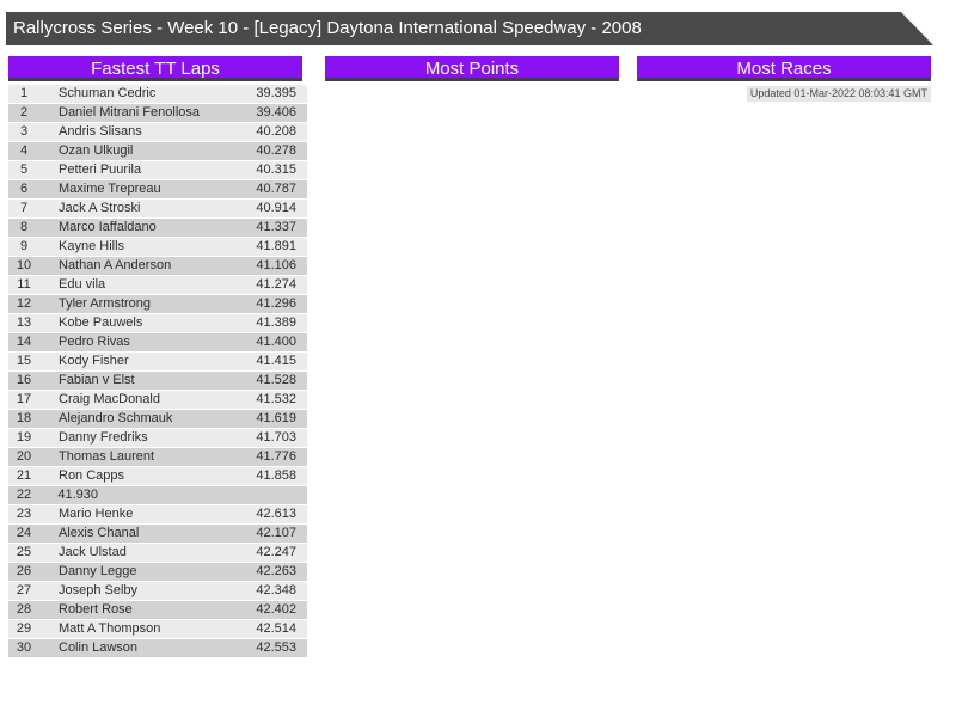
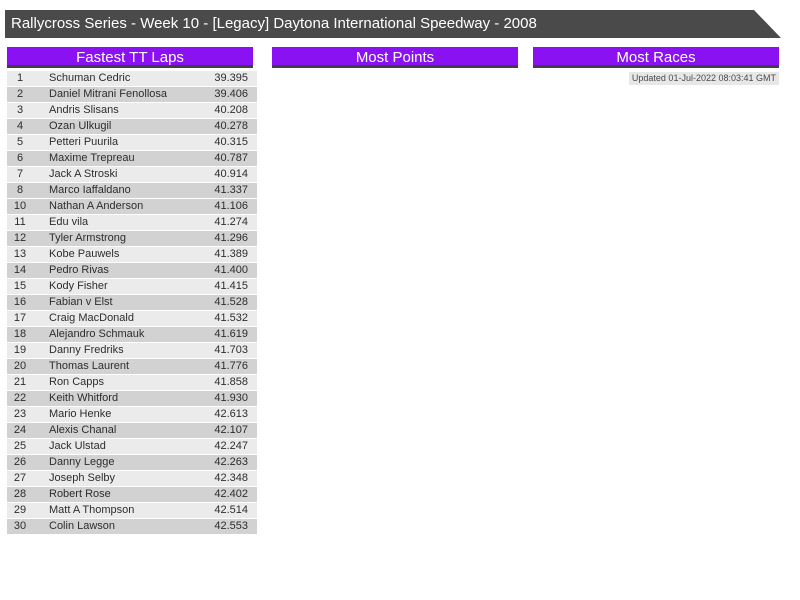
  Rallycross Series - Week 10 - [Legacy] Daytona International Speedway - 2008
  Fastest TT Laps
  1
  Schuman Cedric
  39.395
  2
  Daniel Mitrani Fenollosa
  39.406
  3
  Andris Slisans
  40.208
  4
  Ozan Ulkugil
  40.278
  5
  Petteri Puurila
  40.315
  6
  Maxime Trepreau
  40.787
  7
  Jack A Stroski
  40.914
  8
  Marco Iaffaldano
  41.337
- 9
- Kayne Hills
- 41.891
  10
  Nathan A Anderson
  41.106
  11
  Edu vila
  41.274
  12
  Tyler Armstrong
  41.296
  13
  Kobe Pauwels
  41.389
  14
  Pedro Rivas
  41.400
  15
  Kody Fisher
  41.415
  16
  Fabian v Elst
  41.528
  17
  Craig MacDonald
  41.532
  18
  Alejandro Schmauk
  41.619
  19
  Danny Fredriks
  41.703
  20
  Thomas Laurent
  41.776
  21
  Ron Capps
  41.858
  22
+ Keith Whitford
  41.930
  23
  Mario Henke
  42.613
  24
  Alexis Chanal
  42.107
  25
  Jack Ulstad
  42.247
  26
  Danny Legge
  42.263
  27
  Joseph Selby
  42.348
  28
  Robert Rose
  42.402
  29
  Matt A Thompson
  42.514
  30
  Colin Lawson
  42.553
  Most Points
  Most Races
- Updated 01-Mar-2022 08:03:41 GMT
+ Updated 01-Jul-2022 08:03:41 GMT
